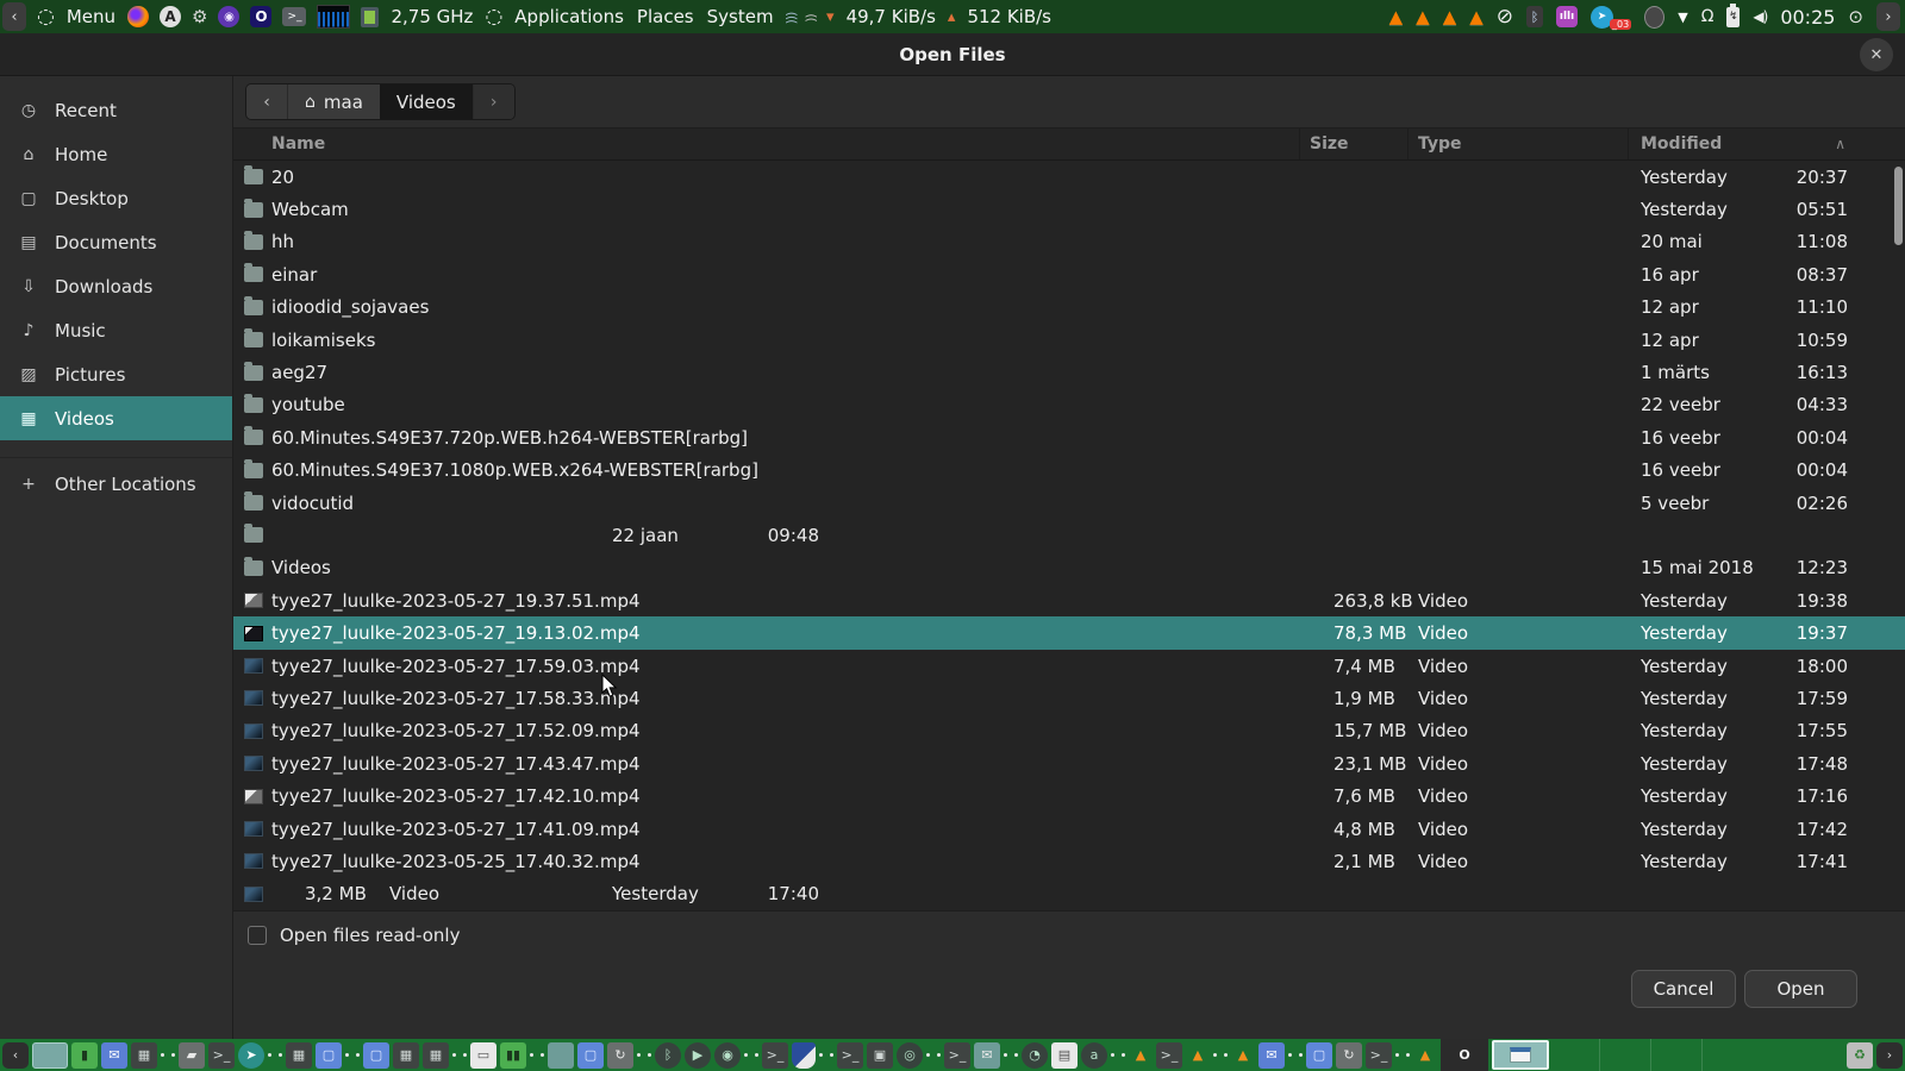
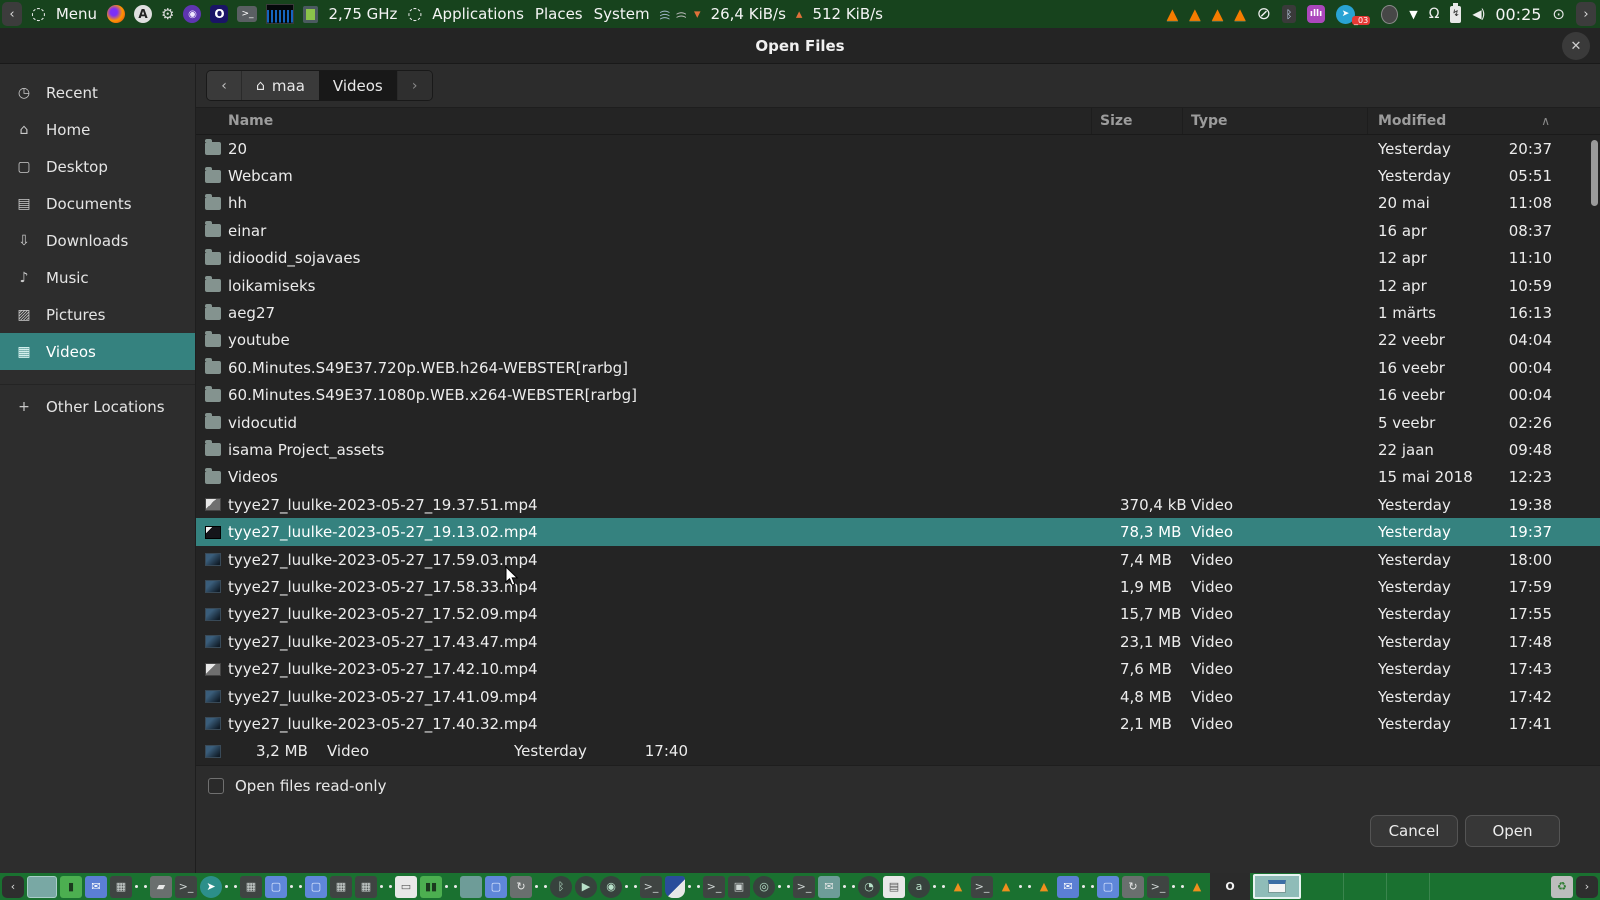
  ‹
  ◌
  Menu
  A
  ⚙
  ◉
  O
  >_
  2,75 GHz
  ◌
  Applications
  Places
  System
  ▾
- 49,7 KiB/s
+ 26,4 KiB/s
  ▴
  512 KiB/s
  ▲
  ▲
  ▲
  ▲
  ⊘
  ᛒ
  ıllı
  ➤
  _03
  ▼
  Ω
  ↯
  ◀)
  00:25
  ⊙
  ›
  Open Files
  ✕
  ◷
  Recent
  ⌂
  Home
  ▢
  Desktop
  ▤
  Documents
  ⇩
  Downloads
  ♪
  Music
  ▨
  Pictures
  ▦
  Videos
  +
  Other Locations
  ‹
  ⌂
  maa
  Videos
  ›
  Name
  Size
  Type
  Modified
  ∧
  20
  Yesterday
  20:37
  Webcam
  Yesterday
  05:51
  hh
  20 mai
  11:08
  einar
  16 apr
  08:37
  idioodid_sojavaes
  12 apr
  11:10
  loikamiseks
  12 apr
  10:59
  aeg27
  1 märts
  16:13
  youtube
  22 veebr
- 04:33
+ 04:04
  60.Minutes.S49E37.720p.WEB.h264-WEBSTER[rarbg]
  16 veebr
  00:04
  60.Minutes.S49E37.1080p.WEB.x264-WEBSTER[rarbg]
  16 veebr
  00:04
  vidocutid
  5 veebr
  02:26
+ isama Project_assets
  22 jaan
  09:48
  Videos
  15 mai 2018
  12:23
  tyye27_luulke-2023-05-27_19.37.51.mp4
- 263,8 kB
+ 370,4 kB
  Video
  Yesterday
  19:38
  tyye27_luulke-2023-05-27_19.13.02.mp4
  78,3 MB
  Video
  Yesterday
  19:37
  tyye27_luulke-2023-05-27_17.59.03.mp4
  7,4 MB
  Video
  Yesterday
  18:00
  tyye27_luulke-2023-05-27_17.58.33.mp4
  1,9 MB
  Video
  Yesterday
  17:59
  tyye27_luulke-2023-05-27_17.52.09.mp4
  15,7 MB
  Video
  Yesterday
  17:55
  tyye27_luulke-2023-05-27_17.43.47.mp4
  23,1 MB
  Video
  Yesterday
  17:48
  tyye27_luulke-2023-05-27_17.42.10.mp4
  7,6 MB
  Video
  Yesterday
- 17:16
+ 17:43
  tyye27_luulke-2023-05-27_17.41.09.mp4
  4,8 MB
  Video
  Yesterday
  17:42
- tyye27_luulke-2023-05-25_17.40.32.mp4
+ tyye27_luulke-2023-05-27_17.40.32.mp4
  2,1 MB
  Video
  Yesterday
  17:41
  3,2 MB
  Video
  Yesterday
  17:40
  Open files read-only
  Cancel
  Open
  ‹
  ▮
  ✉
  ▦
  ▰
  >_
  ➤
  ▦
  ▢
  ▢
  ▦
  ▦
  ▭
  ▮▮
  ▢
  ↻
  ᛒ
  ▶
  ◉
  >_
  >_
  ▣
  ◎
  >_
  ✉
  ◔
  ▤
  a
  ▲
  >_
  ▲
  ▲
  ✉
  ▢
  ↻
  >_
  ▲
  O
  ♻
  ›
